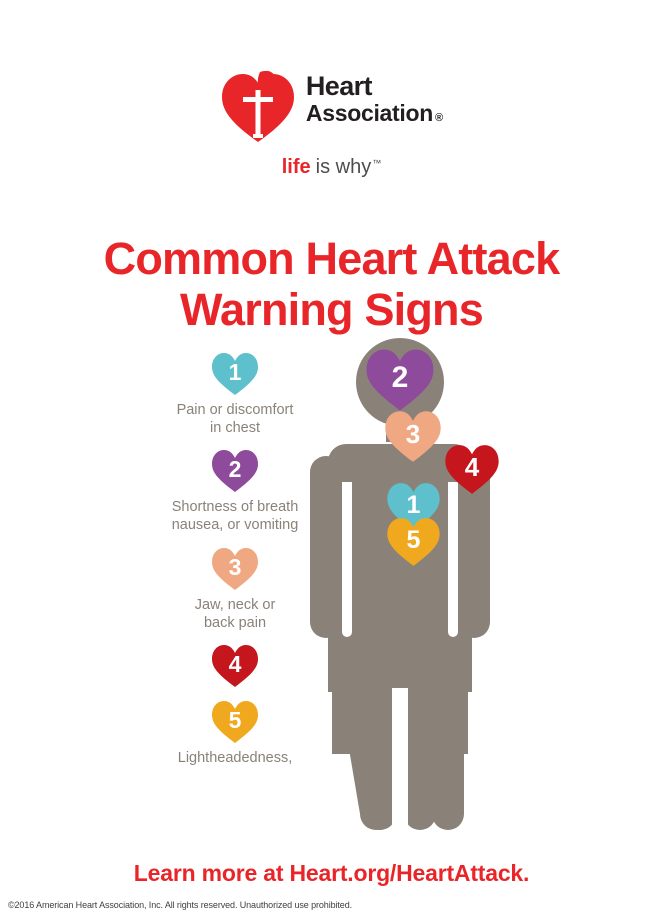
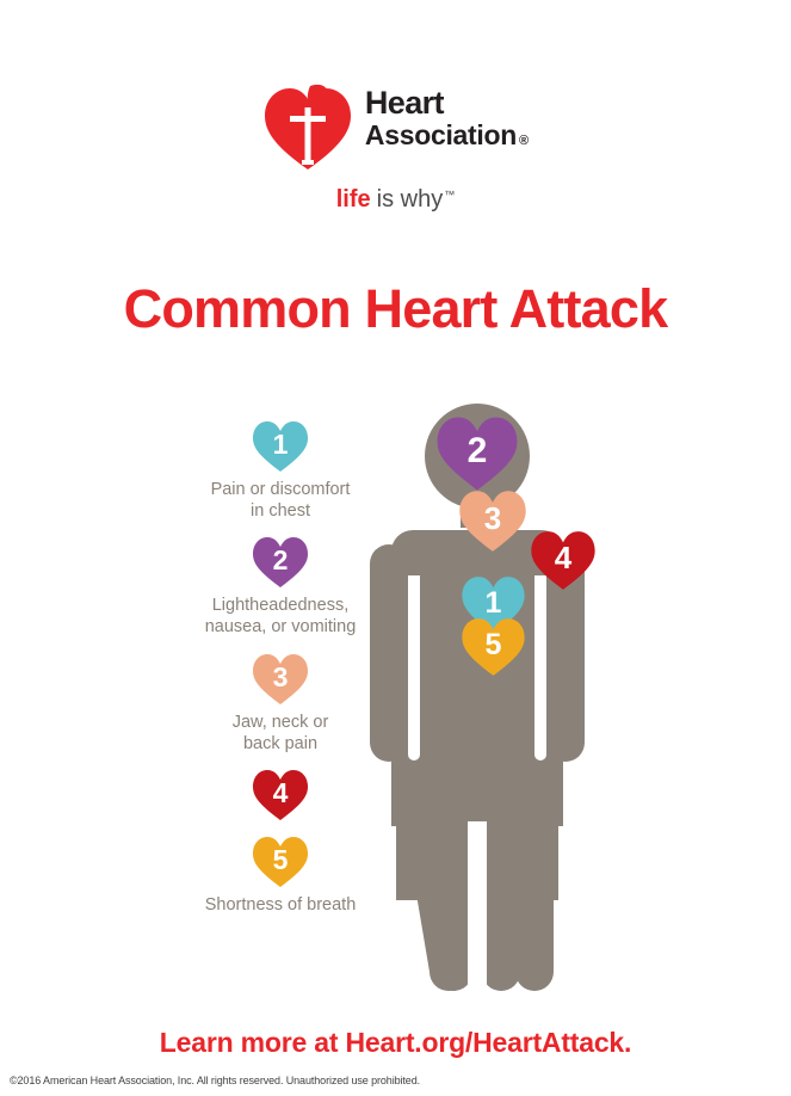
  Heart
  Association
  ®
  life
  is why
  ™
  Common Heart Attack
- Warning Signs
  1
  Pain or discomfort
  in chest
  2
- Shortness of breath
+ Lightheadedness,
  nausea, or vomiting
  3
  Jaw, neck or
  back pain
  4
  5
- Lightheadedness,
+ Shortness of breath
  2
  3
  4
  1
  5
  Learn more at Heart.org/HeartAttack.
  ©2016 American Heart Association, Inc. All rights reserved. Unauthorized use prohibited.
